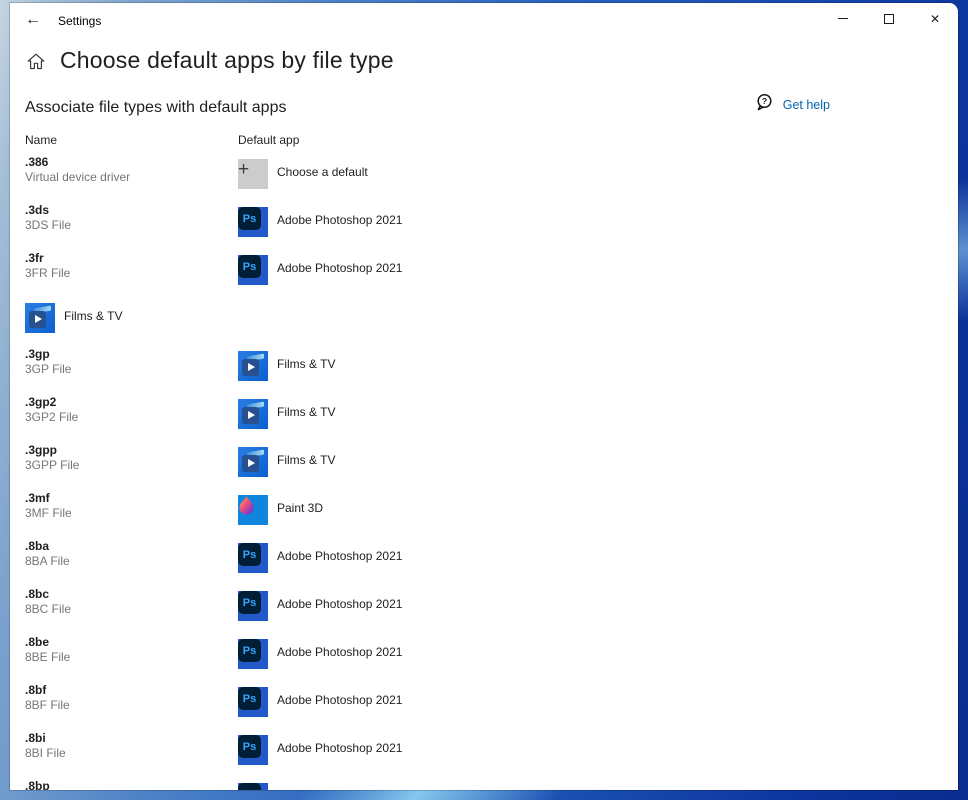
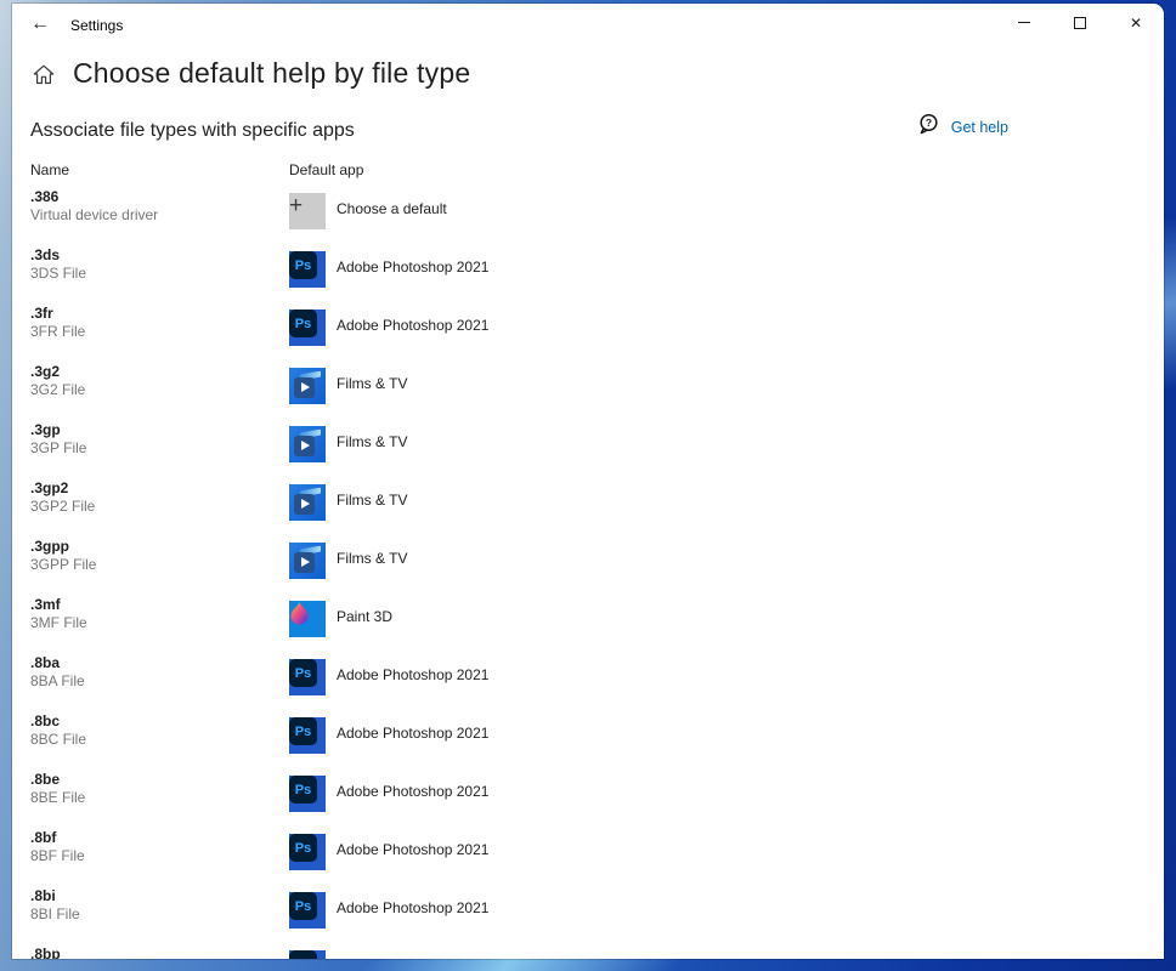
  ←
  Settings
  ✕
- Choose default apps by file type
+ Choose default help by file type
- Associate file types with default apps
+ Associate file types with specific apps
  ?
  Get help
  Name
  Default app
  .386
  Virtual device driver
  +
  Choose a default
  .3ds
  3DS File
  Ps
  Adobe Photoshop 2021
  .3fr
  3FR File
  Ps
  Adobe Photoshop 2021
+ .3g2
+ 3G2 File
  Films & TV
  .3gp
  3GP File
  Films & TV
  .3gp2
  3GP2 File
  Films & TV
  .3gpp
  3GPP File
  Films & TV
  .3mf
  3MF File
  Paint 3D
  .8ba
  8BA File
  Ps
  Adobe Photoshop 2021
  .8bc
  8BC File
  Ps
  Adobe Photoshop 2021
  .8be
  8BE File
  Ps
  Adobe Photoshop 2021
  .8bf
  8BF File
  Ps
  Adobe Photoshop 2021
  .8bi
  8BI File
  Ps
  Adobe Photoshop 2021
  .8bp
